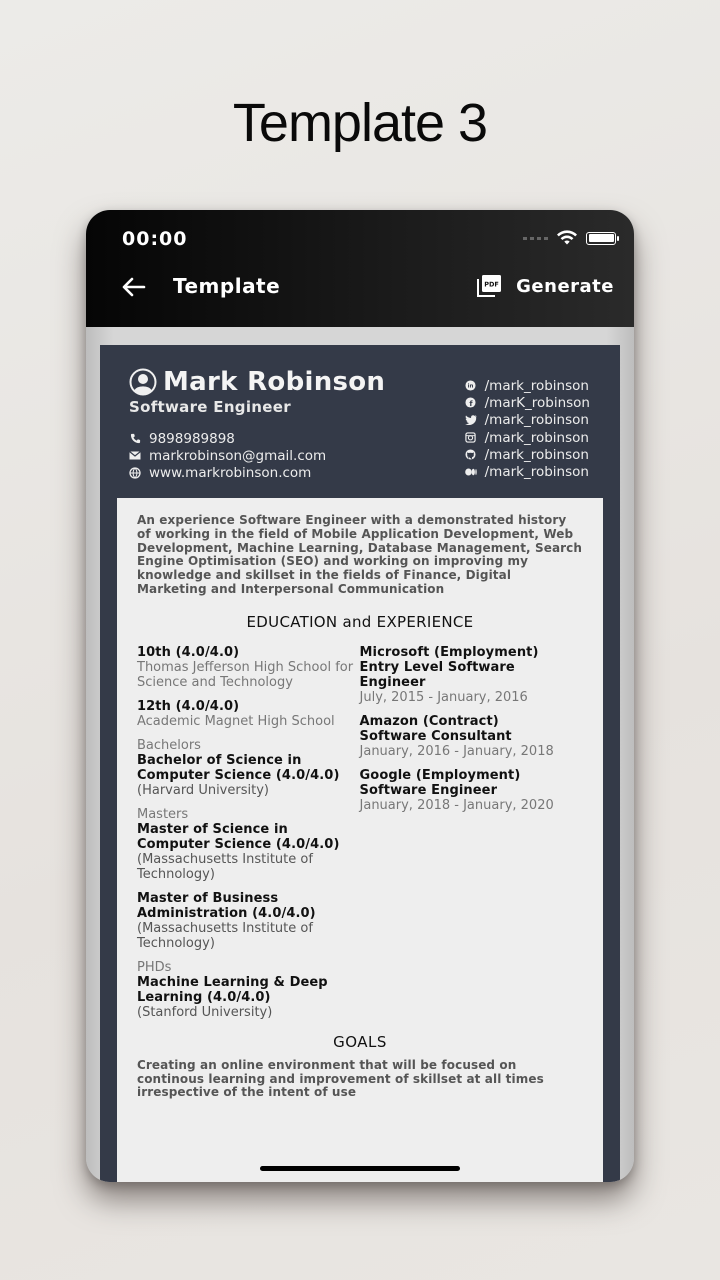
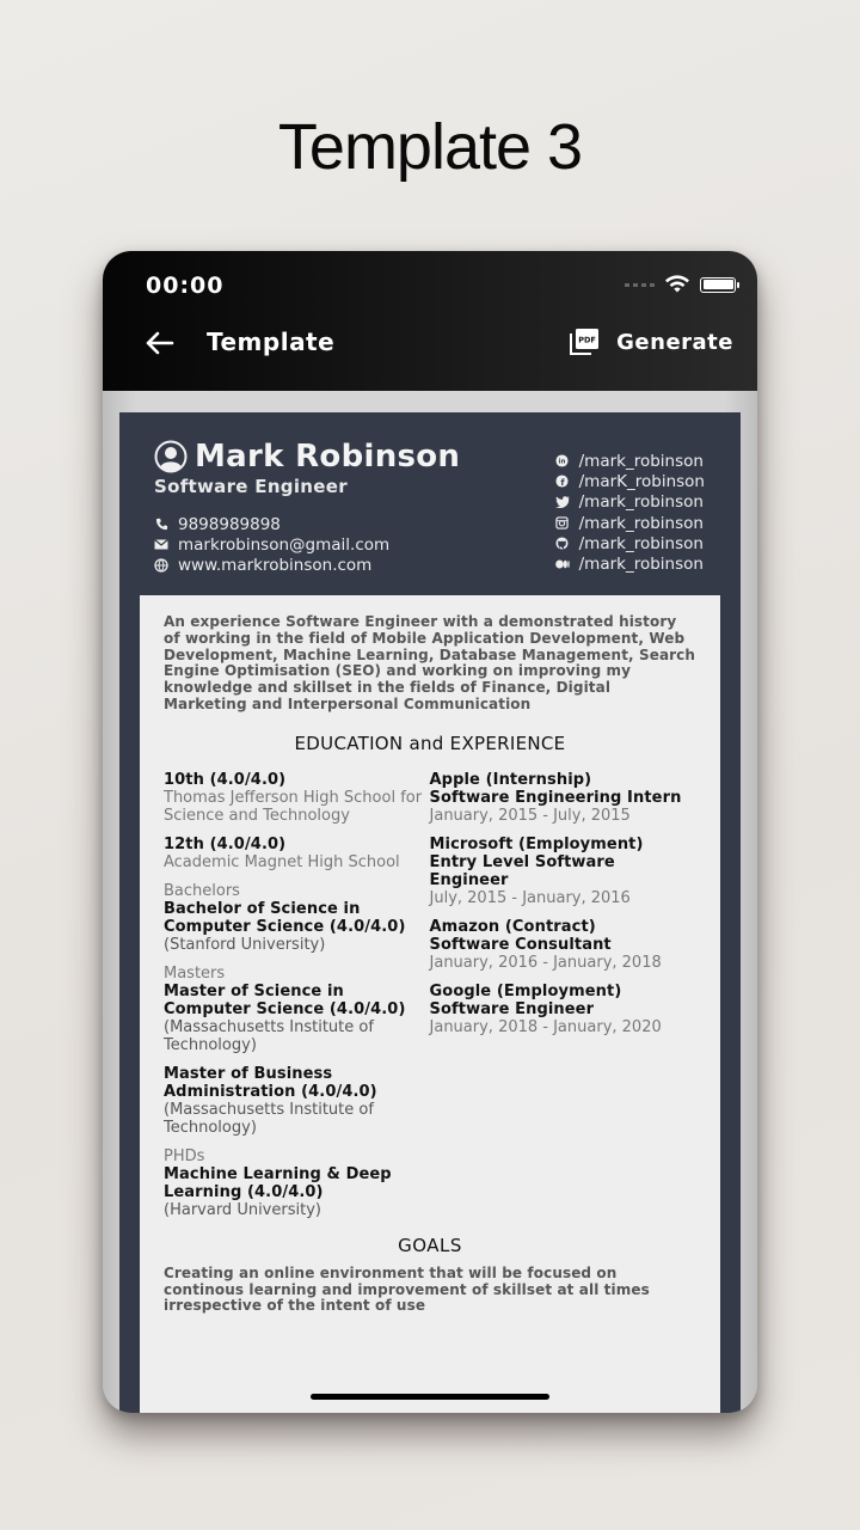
  Template 3
  00:00
  Template
  PDF
  Generate
  Mark Robinson
  Software Engineer
  9898989898
  markrobinson@gmail.com
  www.markrobinson.com
  /mark_robinson
  f
  /marK_robinson
  /mark_robinson
  /mark_robinson
  /mark_robinson
  /mark_robinson
  An experience Software Engineer with a demonstrated history of working in the field of Mobile Application Development, Web Development, Machine Learning, Database Management, Search Engine Optimisation (SEO) and working on improving my knowledge and skillset in the fields of Finance, Digital Marketing and Interpersonal Communication
  EDUCATION and EXPERIENCE
  10th (4.0/4.0)
  Thomas Jefferson High School for Science and Technology
  12th (4.0/4.0)
  Academic Magnet High School
  Bachelors
  Bachelor of Science in Computer Science (4.0/4.0)
- (Harvard University)
+ (Stanford University)
  Masters
  Master of Science in Computer Science (4.0/4.0)
  (Massachusetts Institute of Technology)
  Master of Business Administration (4.0/4.0)
  (Massachusetts Institute of Technology)
  PHDs
  Machine Learning & Deep Learning (4.0/4.0)
- (Stanford University)
+ (Harvard University)
+ Apple (Internship)
+ Software Engineering Intern
+ January, 2015 - July, 2015
  Microsoft (Employment)
  Entry Level Software Engineer
  July, 2015 - January, 2016
  Amazon (Contract)
  Software Consultant
  January, 2016 - January, 2018
  Google (Employment)
  Software Engineer
  January, 2018 - January, 2020
  GOALS
  Creating an online environment that will be focused on continous learning and improvement of skillset at all times irrespective of the intent of use
